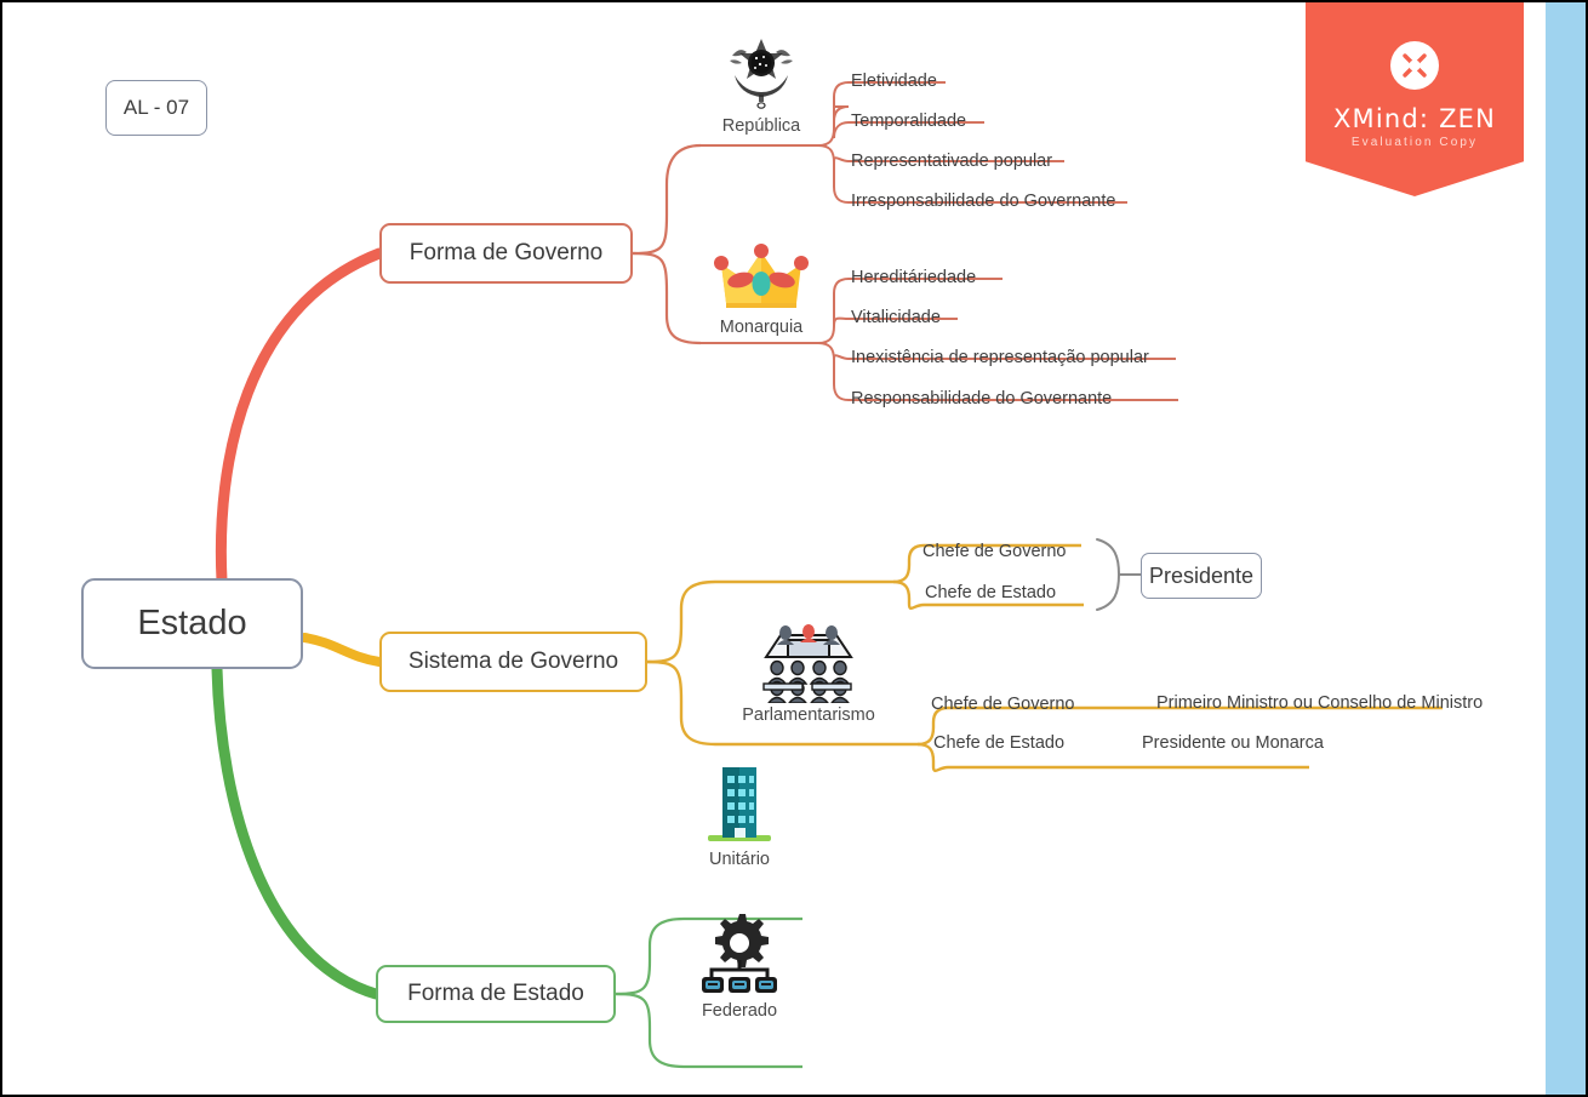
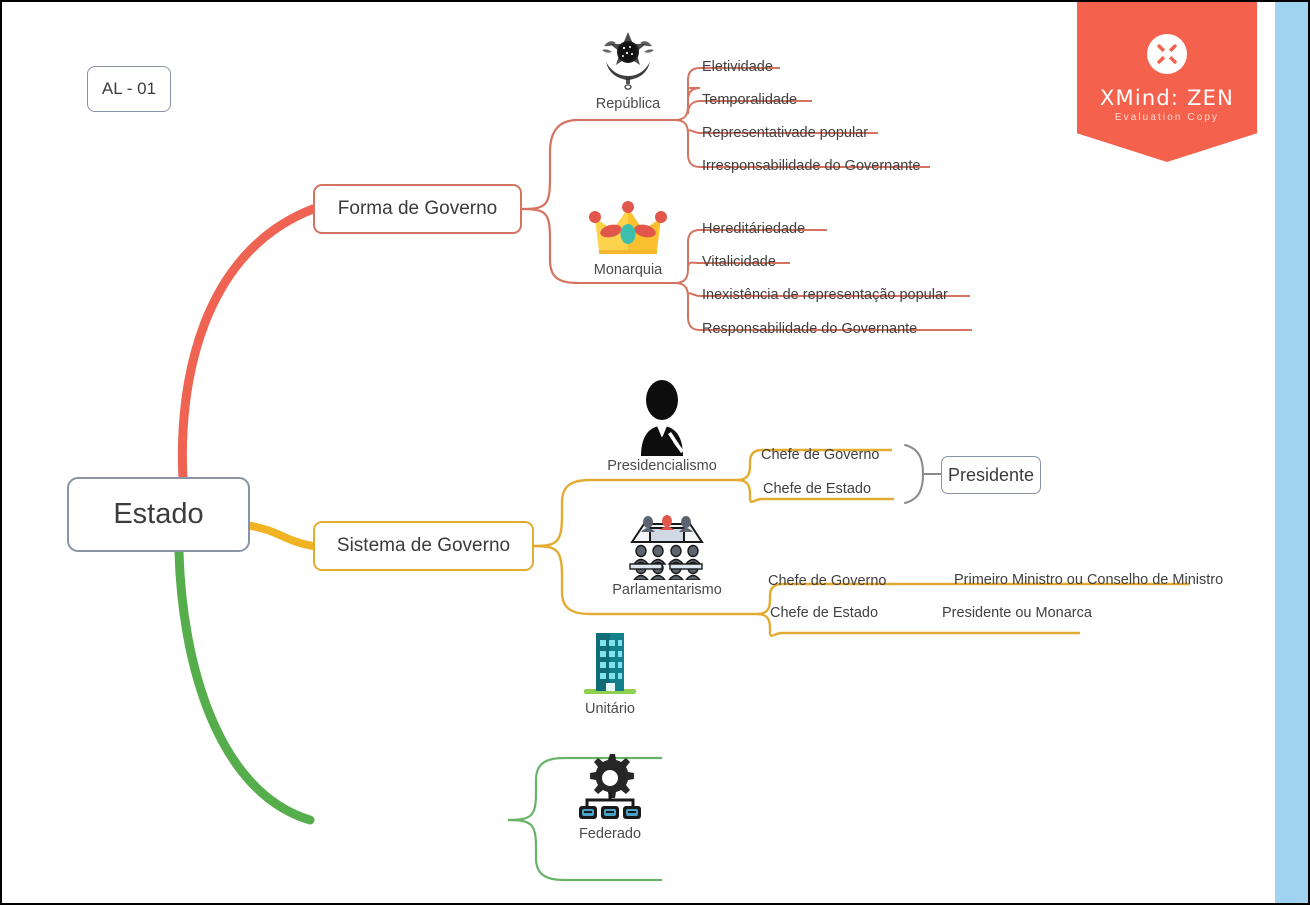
- AL - 07
+ AL - 01
  Estado
  Forma de Governo
  Sistema de Governo
- Forma de Estado
  Presidente
  República
  Eletividade
  Temporalidade
  Representativade popular
  Irresponsabilidade do Governante
  Monarquia
  Hereditáriedade
  Vitalicidade
  Inexistência de representação popular
  Responsabilidade do Governante
+ Presidencialismo
  Chefe de Governo
  Chefe de Estado
  Parlamentarismo
  Chefe de Governo
  Primeiro Ministro ou Conselho de Ministro
  Chefe de Estado
  Presidente ou Monarca
  Unitário
  Federado
  XMind: ZEN
  Evaluation Copy
